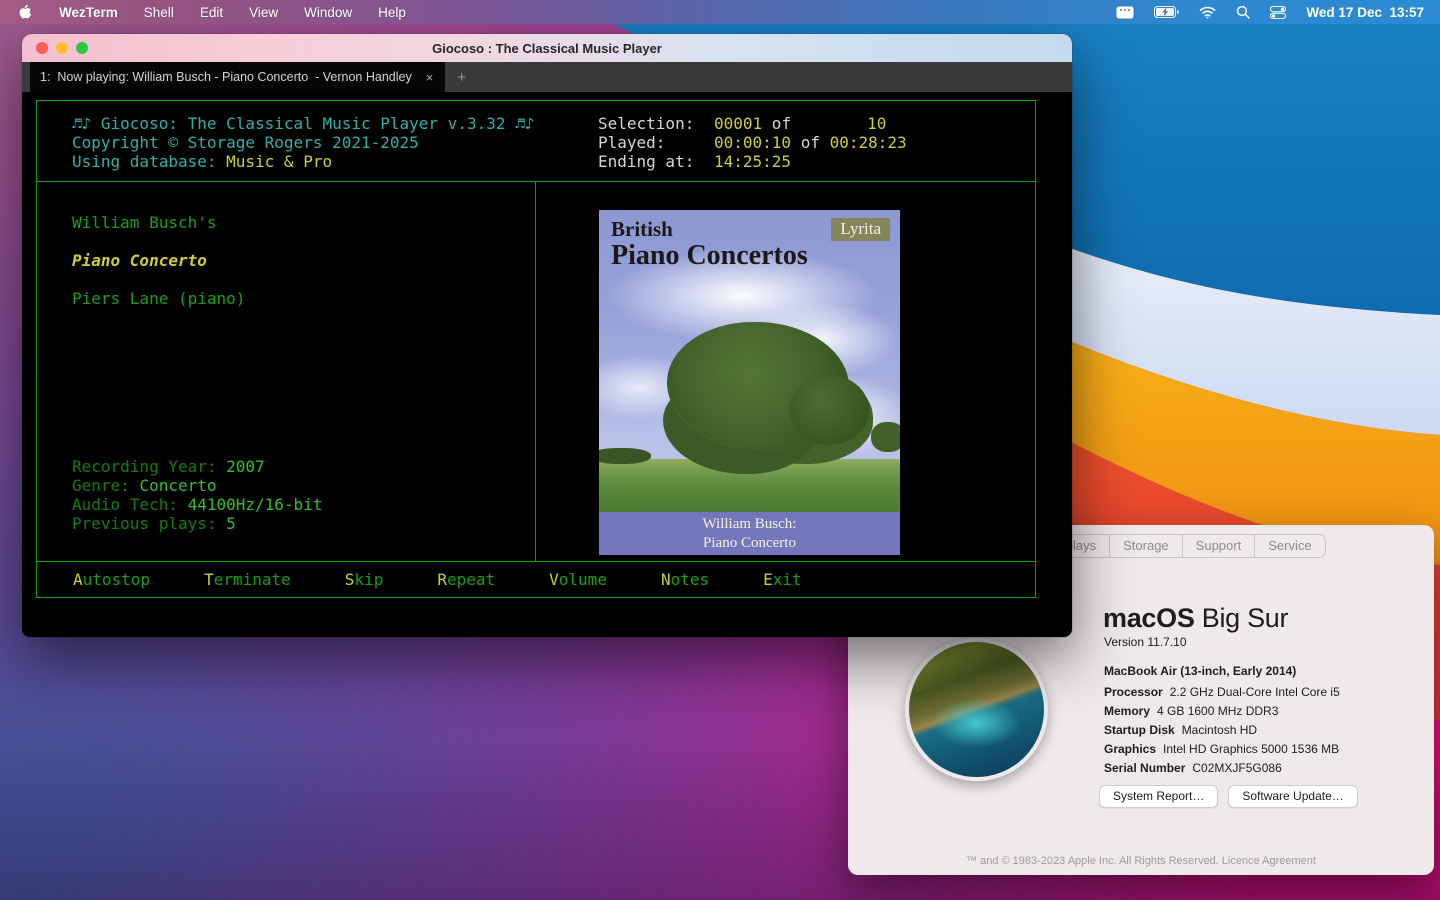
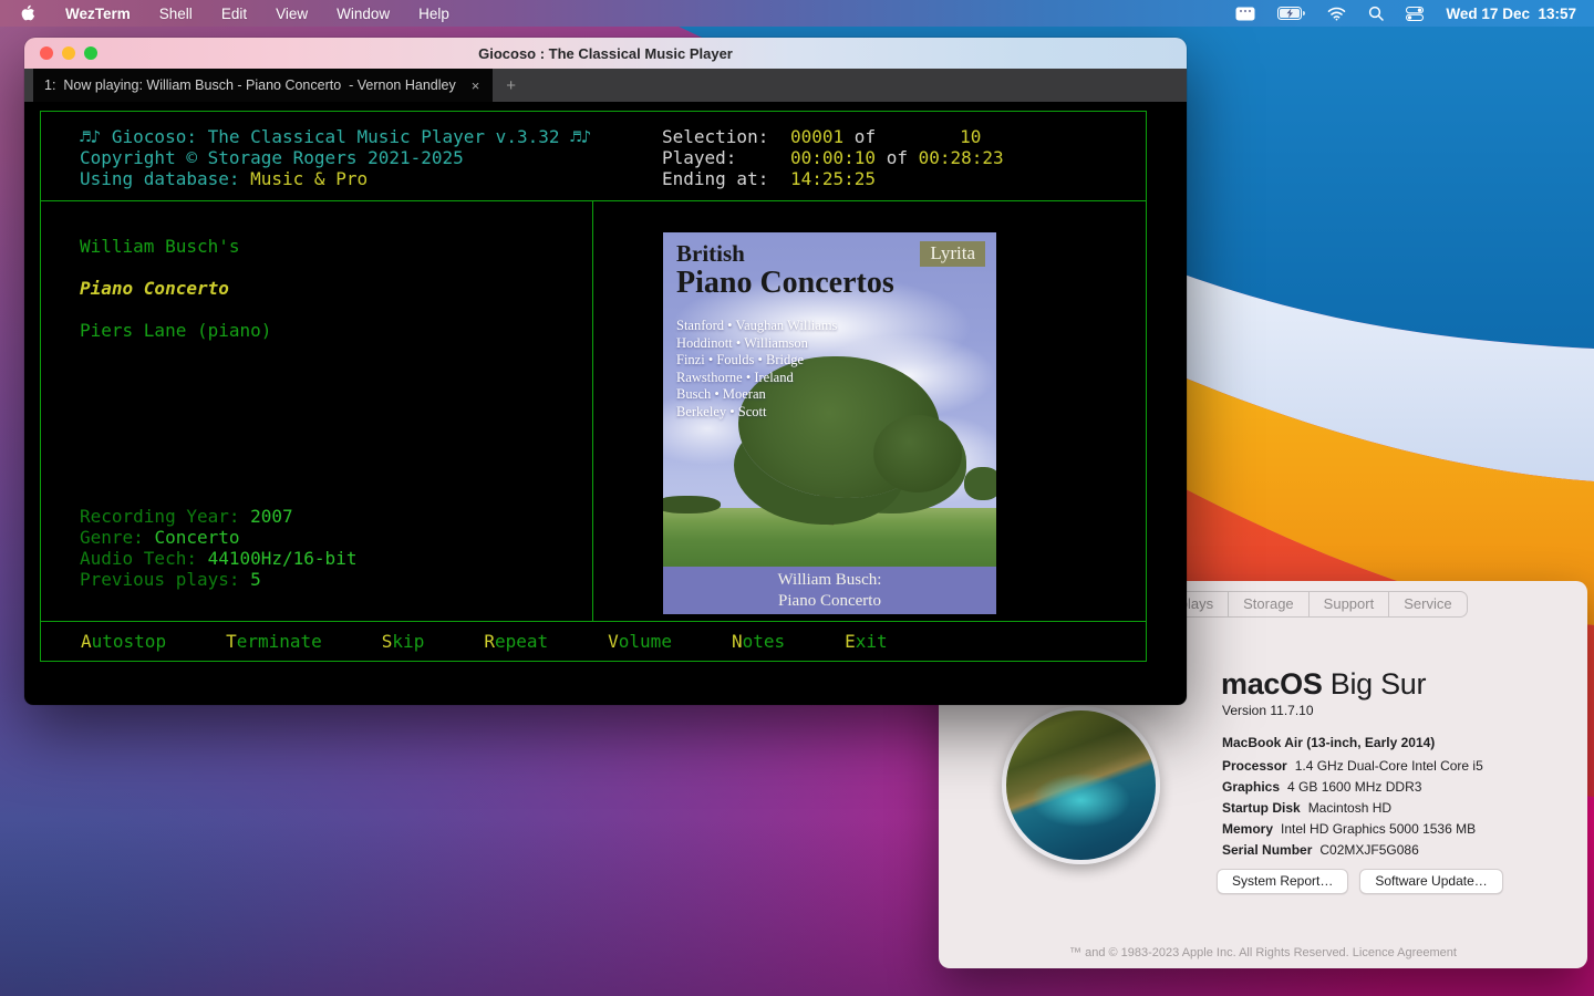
  Storage
  Support
  Service
  macOS Big Sur
  Version 11.7.10
  MacBook Air (13-inch, Early 2014)
- Processor 2.2 GHz Dual-Core Intel Core i5
+ Processor 1.4 GHz Dual-Core Intel Core i5
- Memory 4 GB 1600 MHz DDR3
+ Graphics 4 GB 1600 MHz DDR3
  Startup Disk Macintosh HD
- Graphics Intel HD Graphics 5000 1536 MB
+ Memory Intel HD Graphics 5000 1536 MB
  Serial Number C02MXJF5G086
  System Report…
  Software Update…
  ™ and © 1983-2023 Apple Inc. All Rights Reserved. Licence Agreement
  Giocoso : The Classical Music Player
  1: Now playing: William Busch - Piano Concerto - Vernon Handley
  ×
  +
  ♬♪ Giocoso: The Classical Music Player v.3.32 ♬♪
  Copyright © Storage Rogers 2021-2025
  Using database: Music & Pro
  Selection:
  00001
  of
  10
  Played:
  00:00:10
  of
  00:28:23
  Ending at:
  14:25:25
  William Busch's
  Piano Concerto
  Piers Lane (piano)
  Recording Year: 2007
  Genre: Concerto
  Audio Tech: 44100Hz/16-bit
  Previous plays: 5
  British
  Piano Concertos
  Lyrita
+ Stanford • Vaughan Williams
+ Hoddinott • Williamson
+ Finzi • Foulds • Bridge
+ Rawsthorne • Ireland
+ Busch • Moeran
+ Berkeley • Scott
  William Busch:
  Piano Concerto
  Autostop
  Terminate
  Skip
  Repeat
  Volume
  Notes
  Exit
  WezTerm
  Shell
  Edit
  View
  Window
  Help
  Wed 17 Dec 13:57
